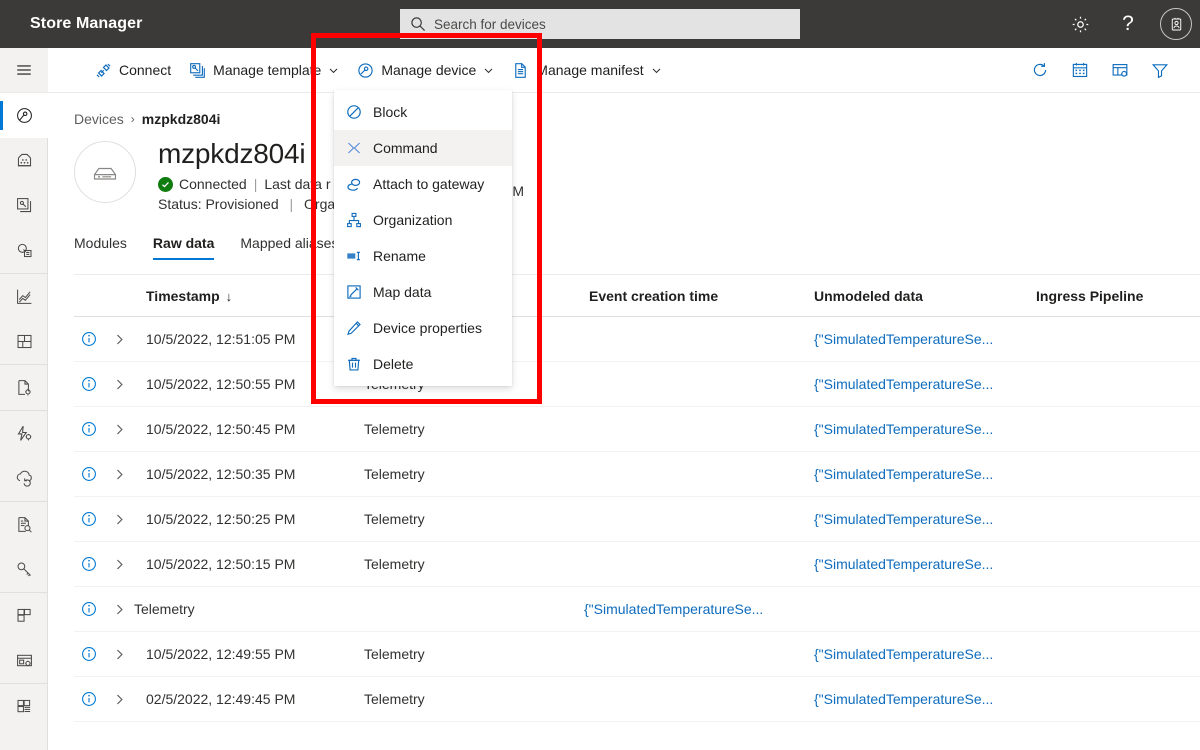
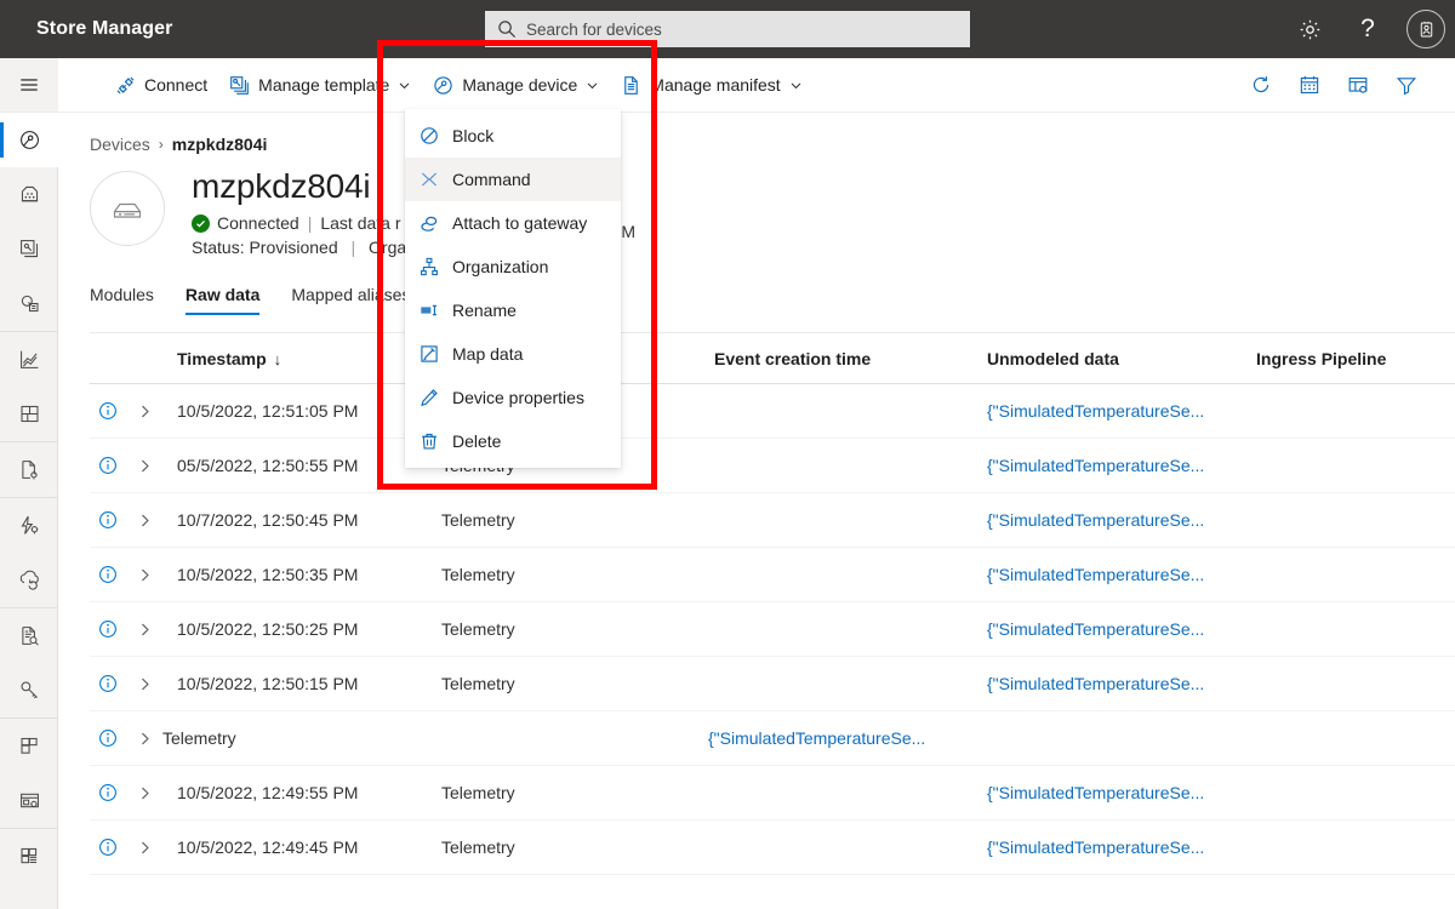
  Store Manager
  Search for devices
  ?
  Connect
  Manage template
  Manage device
  Manage manifest
  Devices
  ›
  mzpkdz804i
  mzpkdz804i
  Connected
  |
  Last data r
  Status: Provisioned | Orga
  Modules
  Raw data
  Mapped aliase
  Timestamp ↓
  Event creation time
  Unmodeled data
  Ingress Pipeline
  10/5/2022, 12:51:05 PM
  {"SimulatedTemperatureSe...
- 10/5/2022, 12:50:55 PM
+ 05/5/2022, 12:50:55 PM
  {"SimulatedTemperatureSe...
- 10/5/2022, 12:50:45 PM
+ 10/7/2022, 12:50:45 PM
  Telemetry
  {"SimulatedTemperatureSe...
  10/5/2022, 12:50:35 PM
  Telemetry
  {"SimulatedTemperatureSe...
  10/5/2022, 12:50:25 PM
  Telemetry
  {"SimulatedTemperatureSe...
  10/5/2022, 12:50:15 PM
  Telemetry
  {"SimulatedTemperatureSe...
  Telemetry
  {"SimulatedTemperatureSe...
  10/5/2022, 12:49:55 PM
  Telemetry
  {"SimulatedTemperatureSe...
- 02/5/2022, 12:49:45 PM
+ 10/5/2022, 12:49:45 PM
  Telemetry
  {"SimulatedTemperatureSe...
  Block
  Command
  Attach to gateway
  Organization
  Rename
  Map data
  Device properties
  Delete
